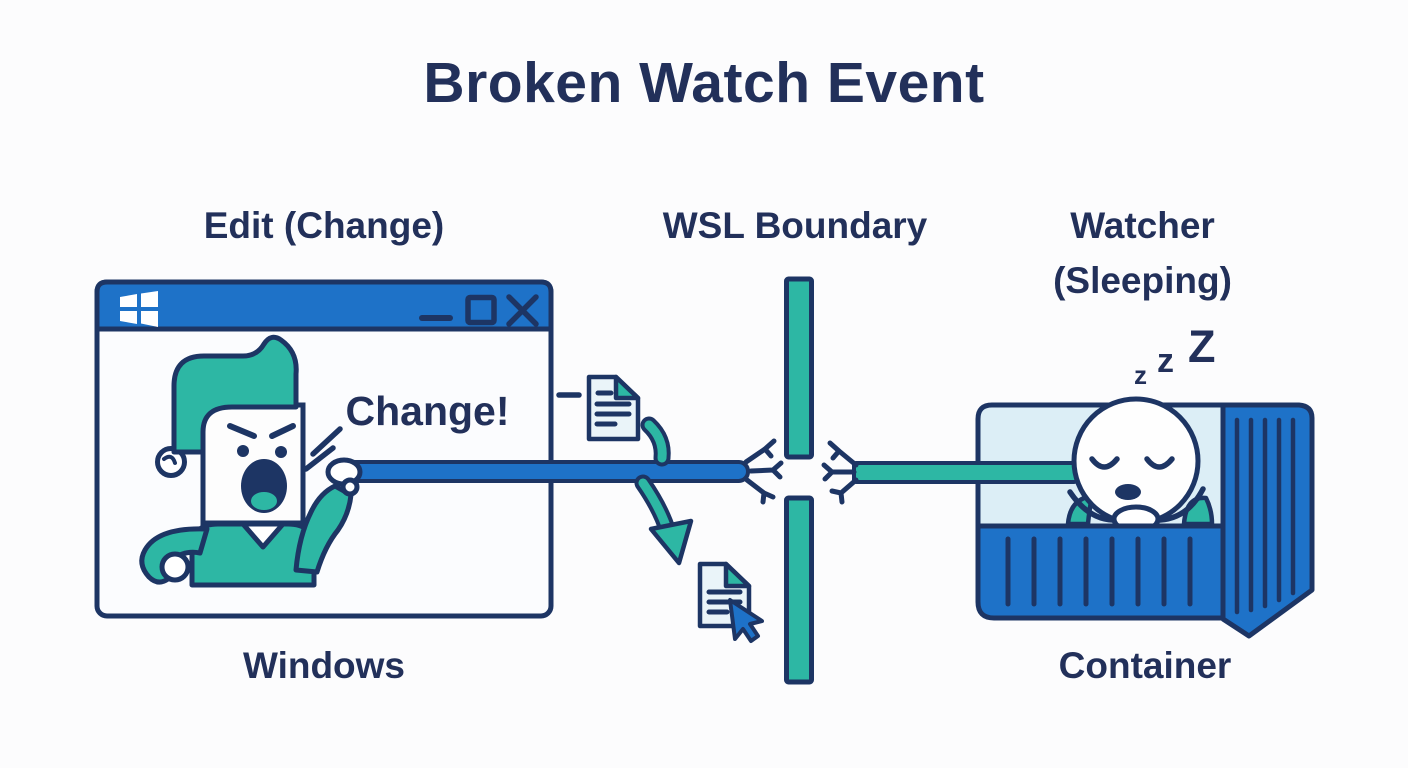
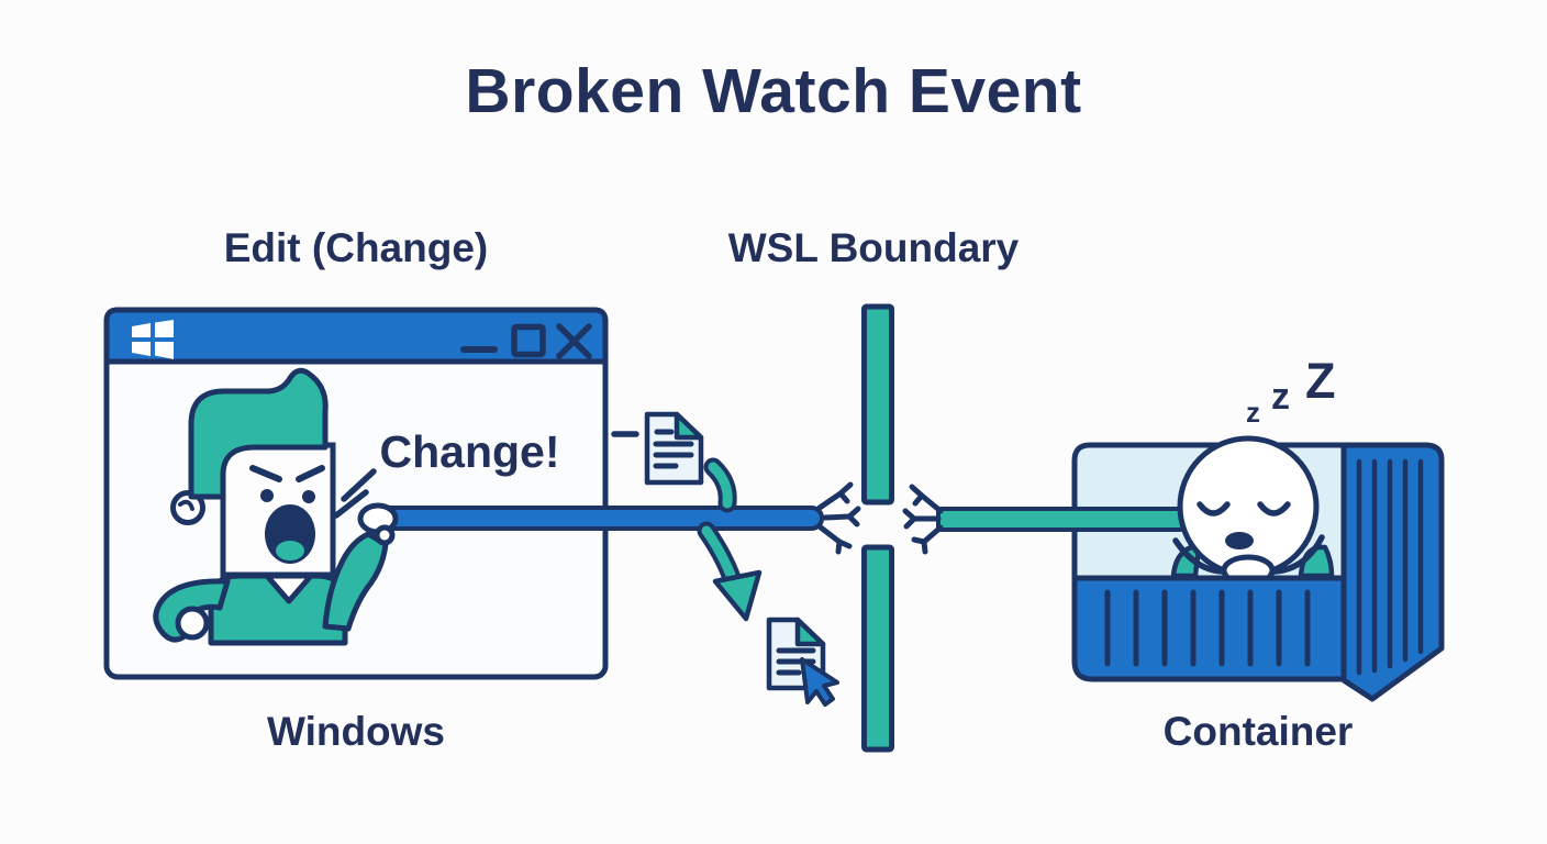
  Broken Watch Event
  Edit (Change)
  WSL Boundary
- Watcher
- (Sleeping)
  Windows
  Container
  Change!
  z
  z
  Z
